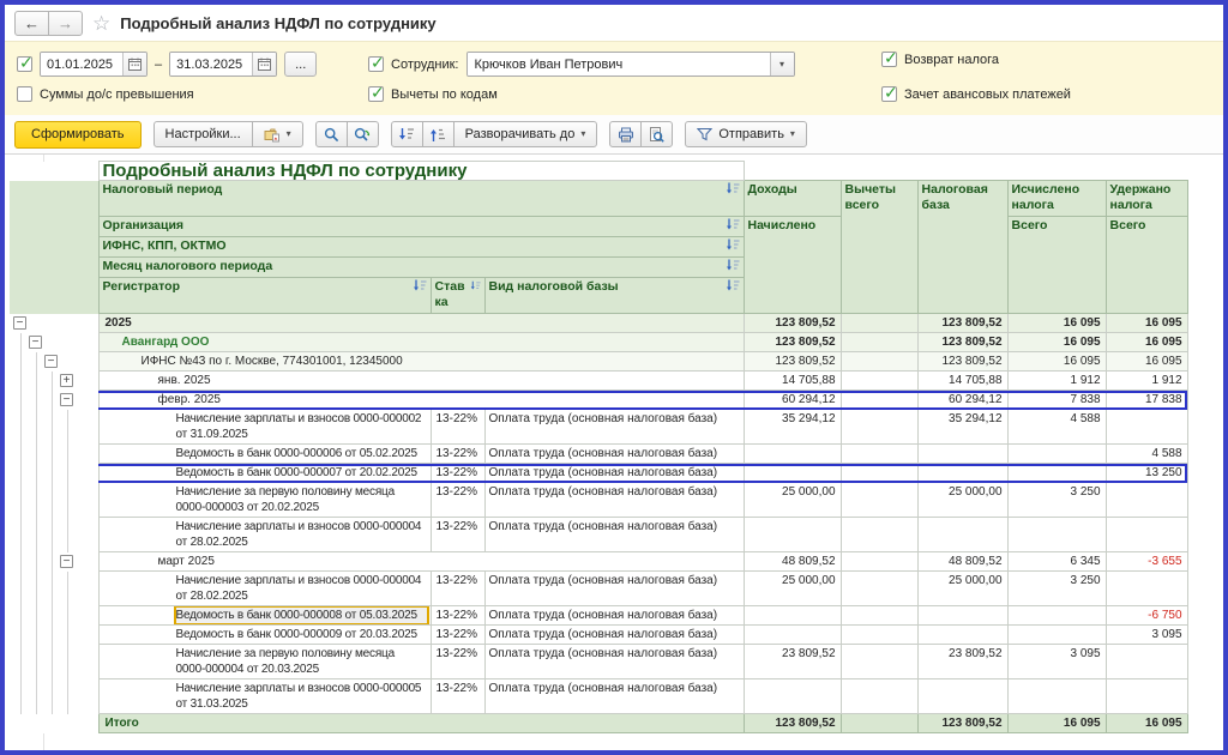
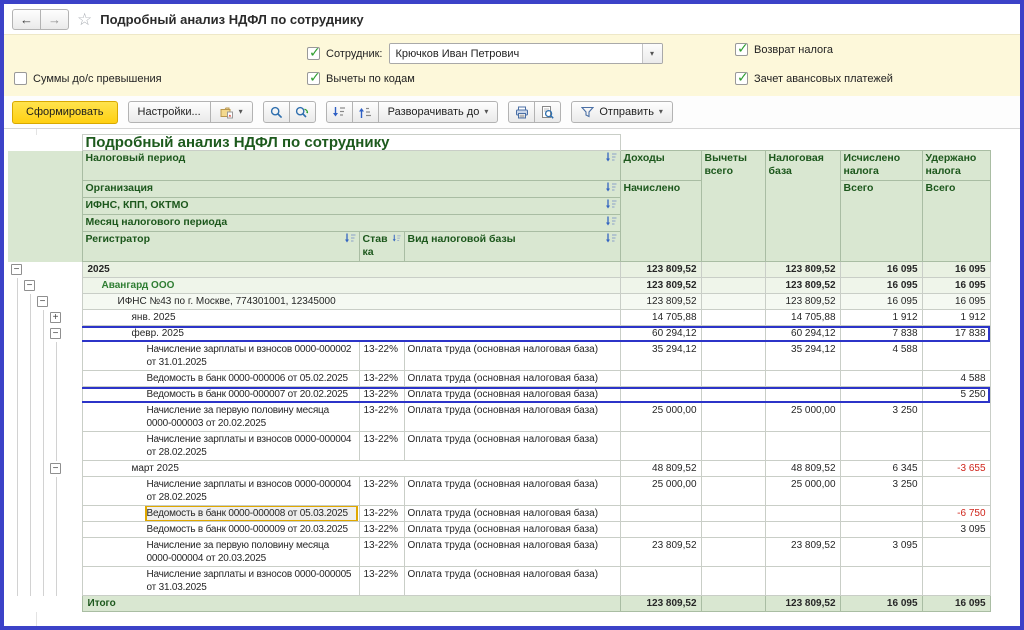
  ←
  →
  ☆
  Подробный анализ НДФЛ по сотруднику
- 01.01.2025
- –
- 31.03.2025
- ...
  Суммы до/с превышения
  Сотрудник:
  Крючков Иван Петрович
  ▾
  Вычеты по кодам
  Возврат налога
  Зачет авансовых платежей
  Сформировать
  Настройки...
  ▾
  Разворачивать до
  ▾
  Отправить
  ▾
  	Подробный анализ НДФЛ по сотруднику
  	Налоговый период	Доходы	Вычеты всего	Налоговая база	Исчислено налога	Удержано налога
  	Организация	Начислено	Всего	Всего
  	ИФНС, КПП, ОКТМО
  	Месяц налогового периода
  	Регистратор	Ставка	Вид налоговой базы
  −	2025	123 809,52		123 809,52	16 095	16 095
  −	Авангард ООО	123 809,52		123 809,52	16 095	16 095
  −	ИФНС №43 по г. Москве, 774301001, 12345000	123 809,52		123 809,52	16 095	16 095
  +	янв. 2025	14 705,88		14 705,88	1 912	1 912
  −	февр. 2025	60 294,12		60 294,12	7 838	17 838
- 	Начисление зарплаты и взносов 0000-000002 от 31.09.2025	13-22%	Оплата труда (основная налоговая база)	35 294,12		35 294,12	4 588
+ 	Начисление зарплаты и взносов 0000-000002 от 31.01.2025	13-22%	Оплата труда (основная налоговая база)	35 294,12		35 294,12	4 588
  	Ведомость в банк 0000-000006 от 05.02.2025	13-22%	Оплата труда (основная налоговая база)					4 588
- 	Ведомость в банк 0000-000007 от 20.02.2025	13-22%	Оплата труда (основная налоговая база)					13 250
+ 	Ведомость в банк 0000-000007 от 20.02.2025	13-22%	Оплата труда (основная налоговая база)					5 250
  	Начисление за первую половину месяца 0000-000003 от 20.02.2025	13-22%	Оплата труда (основная налоговая база)	25 000,00		25 000,00	3 250
  	Начисление зарплаты и взносов 0000-000004 от 28.02.2025	13-22%	Оплата труда (основная налоговая база)
  −	март 2025	48 809,52		48 809,52	6 345	-3 655
  	Начисление зарплаты и взносов 0000-000004 от 28.02.2025	13-22%	Оплата труда (основная налоговая база)	25 000,00		25 000,00	3 250
  	Ведомость в банк 0000-000008 от 05.03.2025	13-22%	Оплата труда (основная налоговая база)					-6 750
  	Ведомость в банк 0000-000009 от 20.03.2025	13-22%	Оплата труда (основная налоговая база)					3 095
  	Начисление за первую половину месяца 0000-000004 от 20.03.2025	13-22%	Оплата труда (основная налоговая база)	23 809,52		23 809,52	3 095
  	Начисление зарплаты и взносов 0000-000005 от 31.03.2025	13-22%	Оплата труда (основная налоговая база)
  	Итого	123 809,52		123 809,52	16 095	16 095
